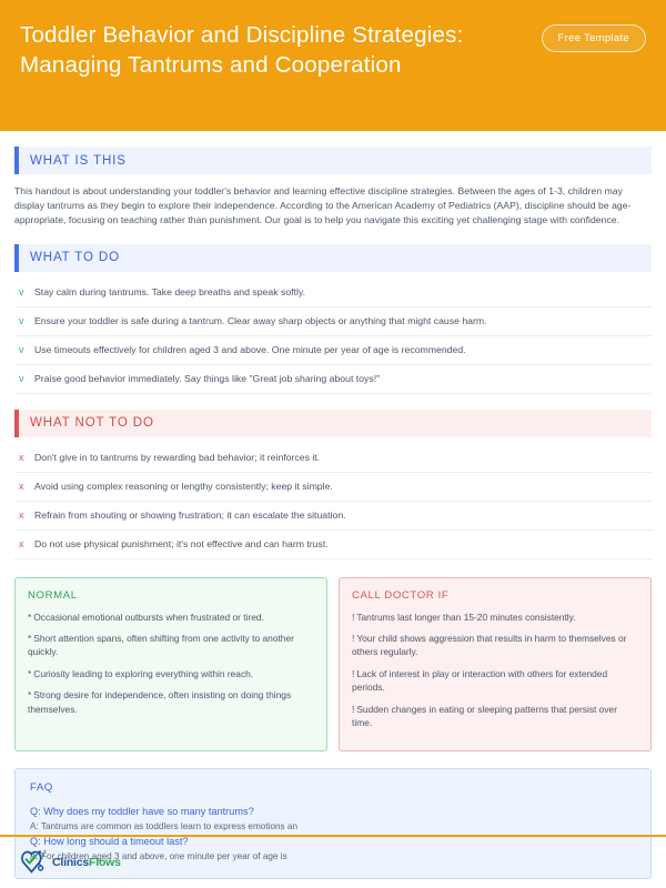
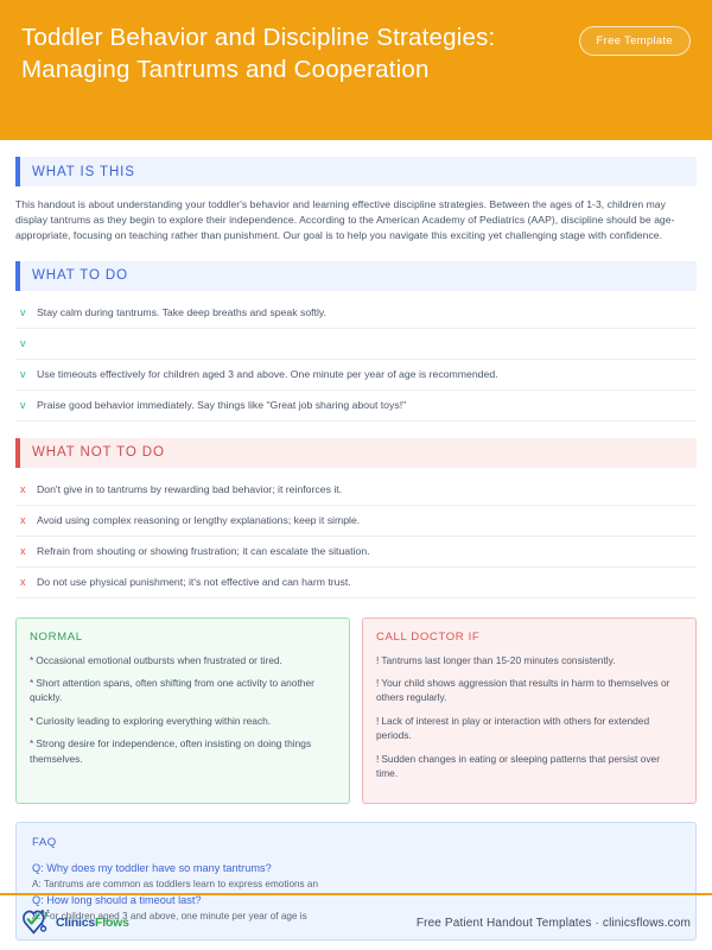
  Toddler Behavior and Discipline Strategies: Managing Tantrums and Cooperation
  Free Template
  WHAT IS THIS
  This handout is about understanding your toddler's behavior and learning effective discipline strategies. Between the ages of 1-3, children may display tantrums as they begin to explore their independence. According to the American Academy of Pediatrics (AAP), discipline should be age-appropriate, focusing on teaching rather than punishment. Our goal is to help you navigate this exciting yet challenging stage with confidence.
  WHAT TO DO
  v
  Stay calm during tantrums. Take deep breaths and speak softly.
  v
- Ensure your toddler is safe during a tantrum. Clear away sharp objects or anything that might cause harm.
  v
  Use timeouts effectively for children aged 3 and above. One minute per year of age is recommended.
  v
  Praise good behavior immediately. Say things like "Great job sharing about toys!"
  WHAT NOT TO DO
  x
  Don't give in to tantrums by rewarding bad behavior; it reinforces it.
  x
- Avoid using complex reasoning or lengthy consistently; keep it simple.
+ Avoid using complex reasoning or lengthy explanations; keep it simple.
  x
  Refrain from shouting or showing frustration; it can escalate the situation.
  x
  Do not use physical punishment; it's not effective and can harm trust.
  NORMAL
  * Occasional emotional outbursts when frustrated or tired.
  * Short attention spans, often shifting from one activity to another quickly.
  * Curiosity leading to exploring everything within reach.
  * Strong desire for independence, often insisting on doing things themselves.
  CALL DOCTOR IF
  ! Tantrums last longer than 15-20 minutes consistently.
  ! Your child shows aggression that results in harm to themselves or others regularly.
  ! Lack of interest in play or interaction with others for extended periods.
  ! Sudden changes in eating or sleeping patterns that persist over time.
  FAQ
  Q: Why does my toddler have so many tantrums?
  A: Tantrums are common as toddlers learn to express emotions an
  Q: How long should a timeout last?
  A: For children aged 3 and above, one minute per year of age is
  ClinicsFlows
+ Free Patient Handout Templates · clinicsflows.com
